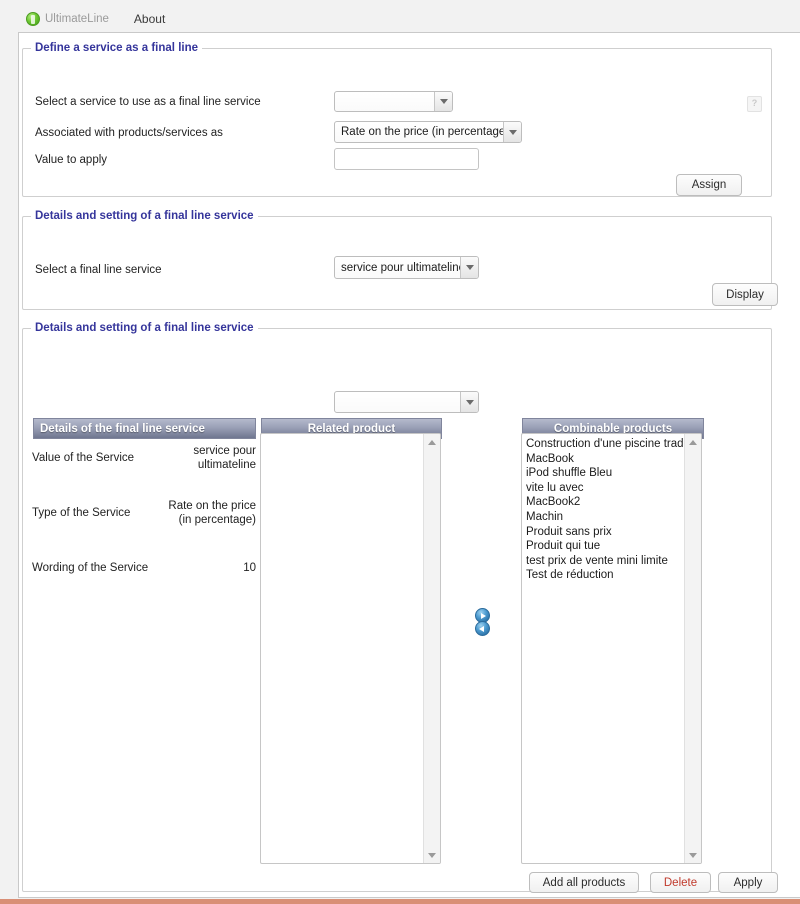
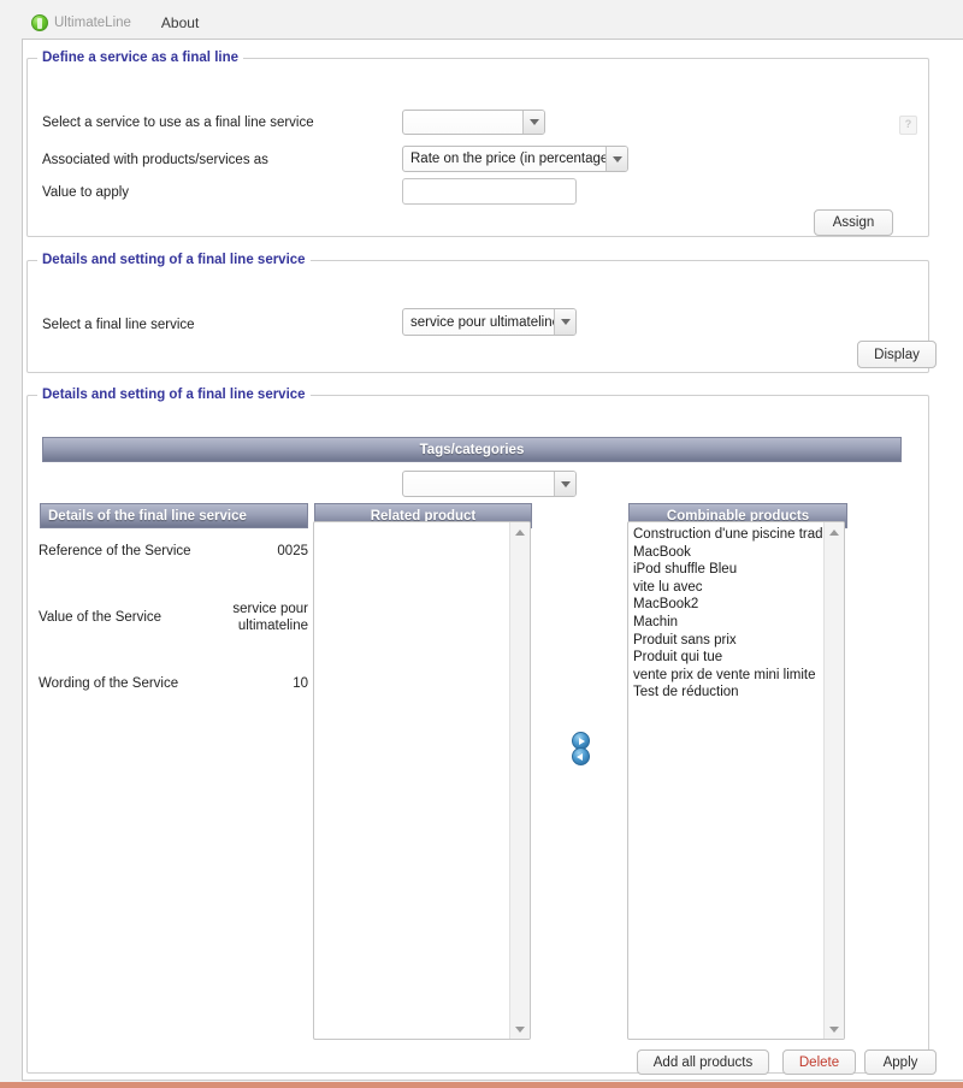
  UltimateLine
  About
  Define a service as a final line
  Select a service to use as a final line service
  Associated with products/services as
  Rate on the price (in percentag
  Value to apply
  ?
  Assign
  Details and setting of a final line service
  Select a final line service
  service pour ultimatelin
  Display
  Details and setting of a final line service
+ Tags/categories
  Details of the final line service
  Related product
  Combinable products
+ Reference of the Service
+ 0025
  Value of the Service
  service pour ultimateline
- Type of the Service
- Rate on the price (in percentage)
  Wording of the Service
  10
  Construction d'une piscine trad
  MacBook
  iPod shuffle Bleu
  vite lu avec
  MacBook2
  Machin
  Produit sans prix
  Produit qui tue
- test prix de vente mini limite
+ vente prix de vente mini limite
  Test de réduction
  Add all products
  Delete
  Apply
